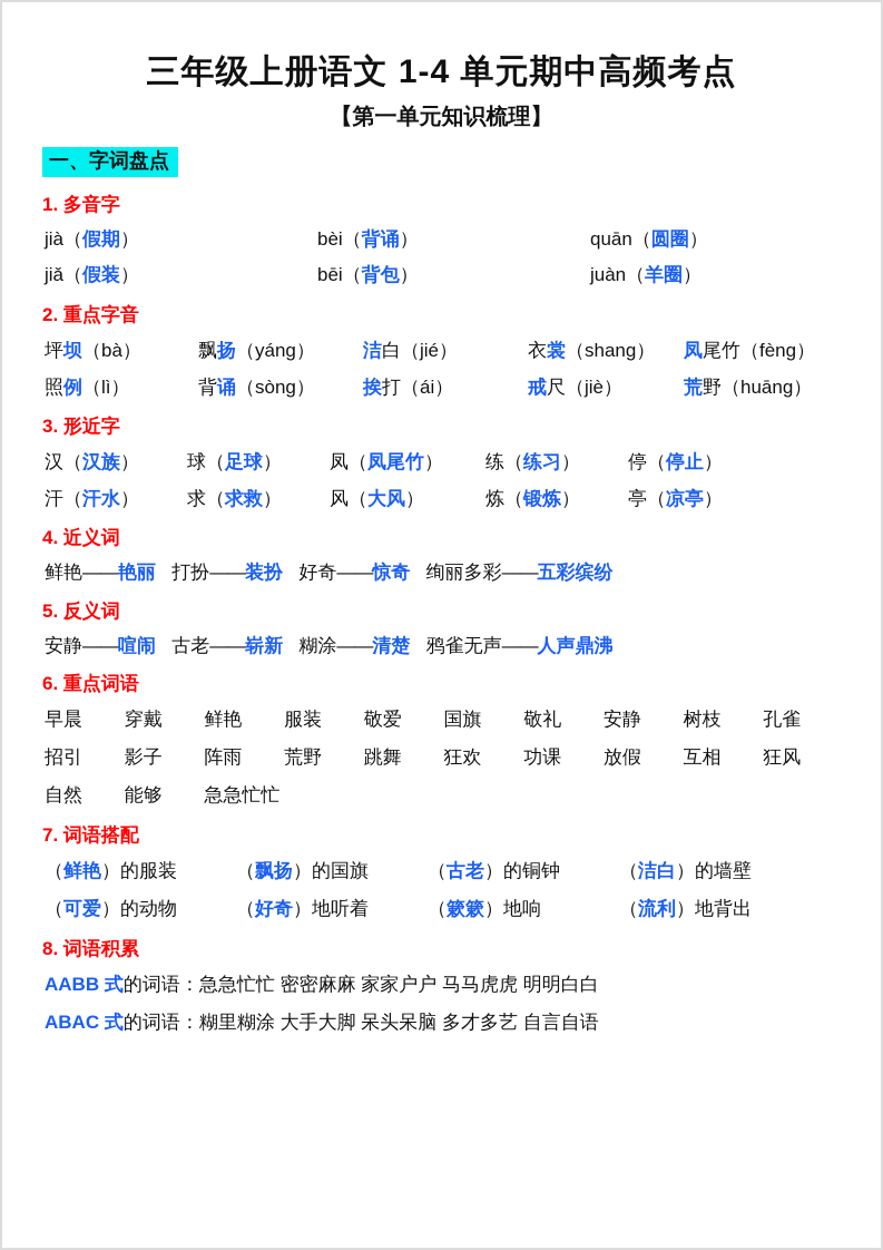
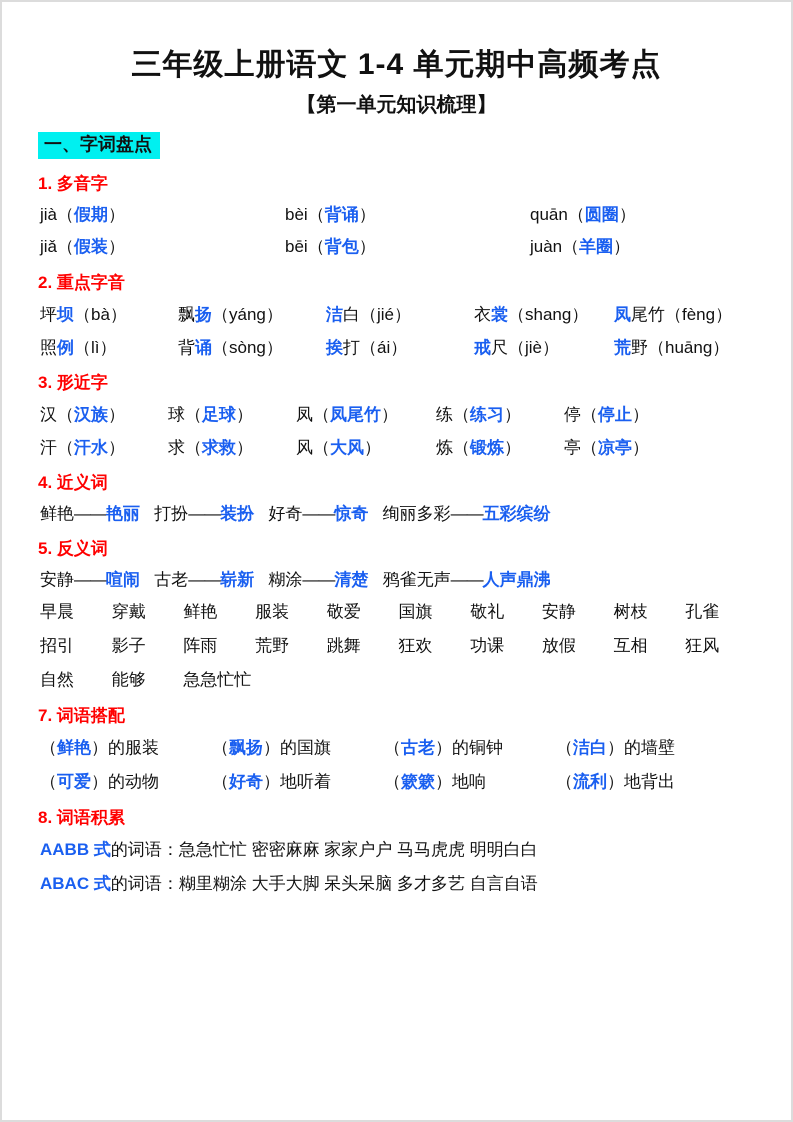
  三年级上册语文 1-4 单元期中高频考点
  【第一单元知识梳理】
  一、字词盘点
  1. 多音字
  jià（假期）
  bèi（背诵）
  quān（圆圈）
  jiǎ（假装）
  bēi（背包）
  juàn（羊圈）
  2. 重点字音
  坪坝（bà）
  飘扬（yáng）
  洁白（jié）
  衣裳（shang）
  凤尾竹（fèng）
  照例（lì）
  背诵（sòng）
  挨打（ái）
  戒尺（jiè）
  荒野（huāng）
  3. 形近字
  汉（汉族）
  球（足球）
  凤（凤尾竹）
  练（练习）
  停（停止）
  汗（汗水）
  求（求救）
  风（大风）
  炼（锻炼）
  亭（凉亭）
  4. 近义词
  鲜艳——艳丽 打扮——装扮 好奇——惊奇 绚丽多彩——五彩缤纷
  5. 反义词
  安静——喧闹 古老——崭新 糊涂——清楚 鸦雀无声——人声鼎沸
- 6. 重点词语
  早晨
  穿戴
  鲜艳
  服装
  敬爱
  国旗
  敬礼
  安静
  树枝
  孔雀
  招引
  影子
  阵雨
  荒野
  跳舞
  狂欢
  功课
  放假
  互相
  狂风
  自然
  能够
  急急忙忙
  7. 词语搭配
  （鲜艳）的服装
  （飘扬）的国旗
  （古老）的铜钟
  （洁白）的墙壁
  （可爱）的动物
  （好奇）地听着
  （簌簌）地响
  （流利）地背出
  8. 词语积累
  AABB 式的词语：急急忙忙 密密麻麻 家家户户 马马虎虎 明明白白
  ABAC 式的词语：糊里糊涂 大手大脚 呆头呆脑 多才多艺 自言自语
